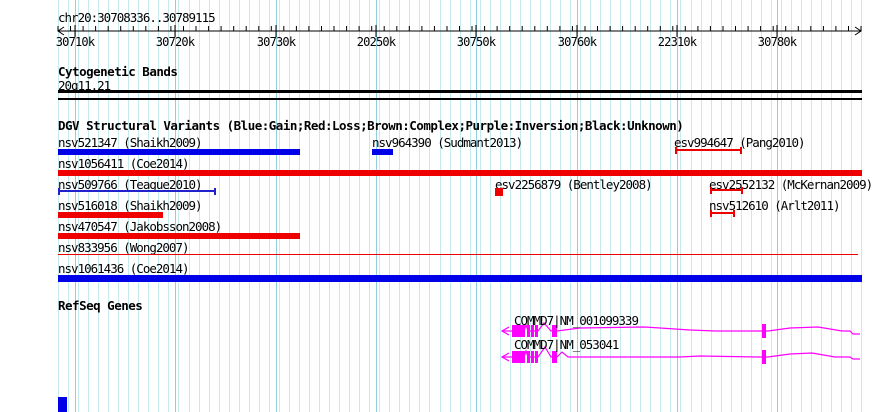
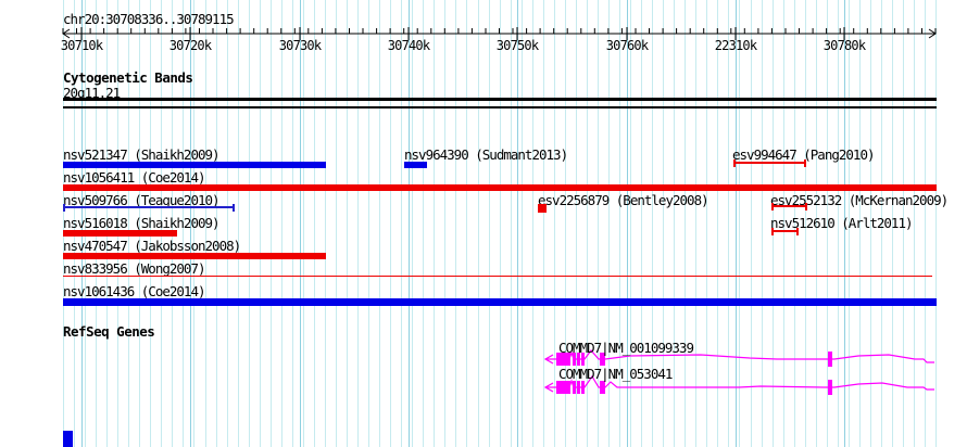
  chr20:30708336..30789115
  30710k
  30720k
  30730k
- 20250k
+ 30740k
  30750k
  30760k
  22310k
  30780k
  Cytogenetic Bands
  20q11.21
- DGV Structural Variants (Blue:Gain;Red:Loss;Brown:Complex;Purple:Inversion;Black:Unknown)
  nsv521347 (Shaikh2009)
  nsv964390 (Sudmant2013)
  esv994647 (Pang2010)
  nsv1056411 (Coe2014)
  nsv509766 (Teague2010)
  esv2256879 (Bentley2008)
  esv2552132 (McKernan2009)
  nsv516018 (Shaikh2009)
  nsv512610 (Arlt2011)
  nsv470547 (Jakobsson2008)
  nsv833956 (Wong2007)
  nsv1061436 (Coe2014)
  RefSeq Genes
  COMMD7|NM_001099339
  COMMD7|NM_053041
